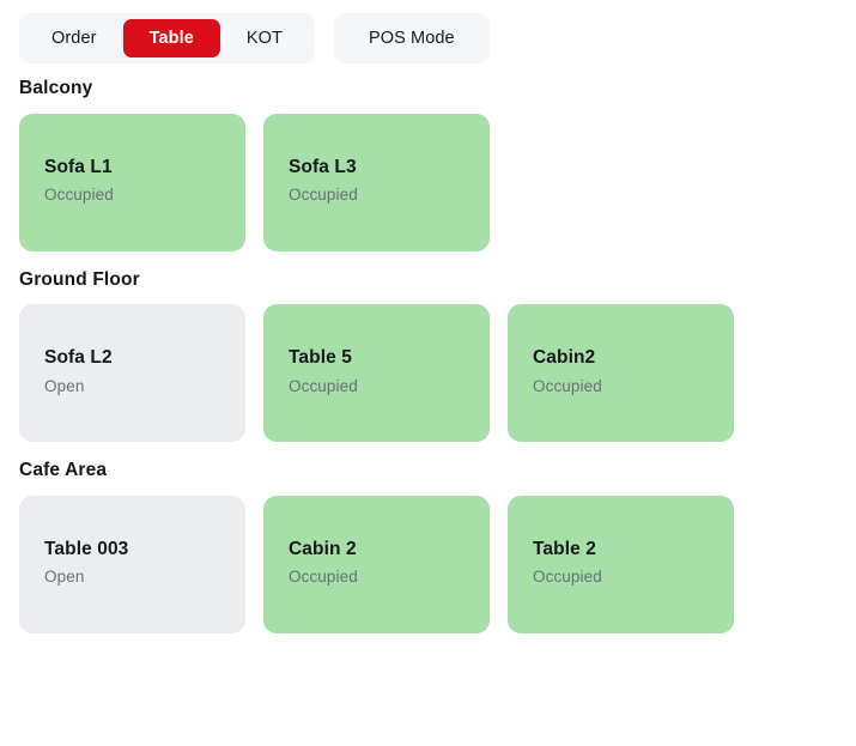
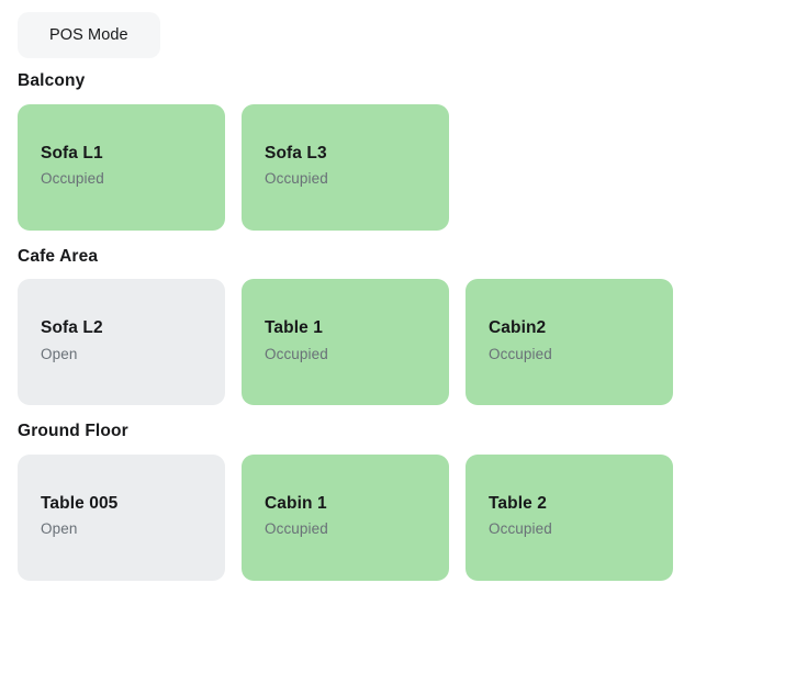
- Order
- Table
- KOT
  POS Mode
  Balcony
  Sofa L1
  Occupied
  Sofa L3
  Occupied
- Ground Floor
+ Cafe Area
  Sofa L2
  Open
- Table 5
+ Table 1
  Occupied
  Cabin2
  Occupied
- Cafe Area
+ Ground Floor
- Table 003
+ Table 005
  Open
- Cabin 2
+ Cabin 1
  Occupied
  Table 2
  Occupied
